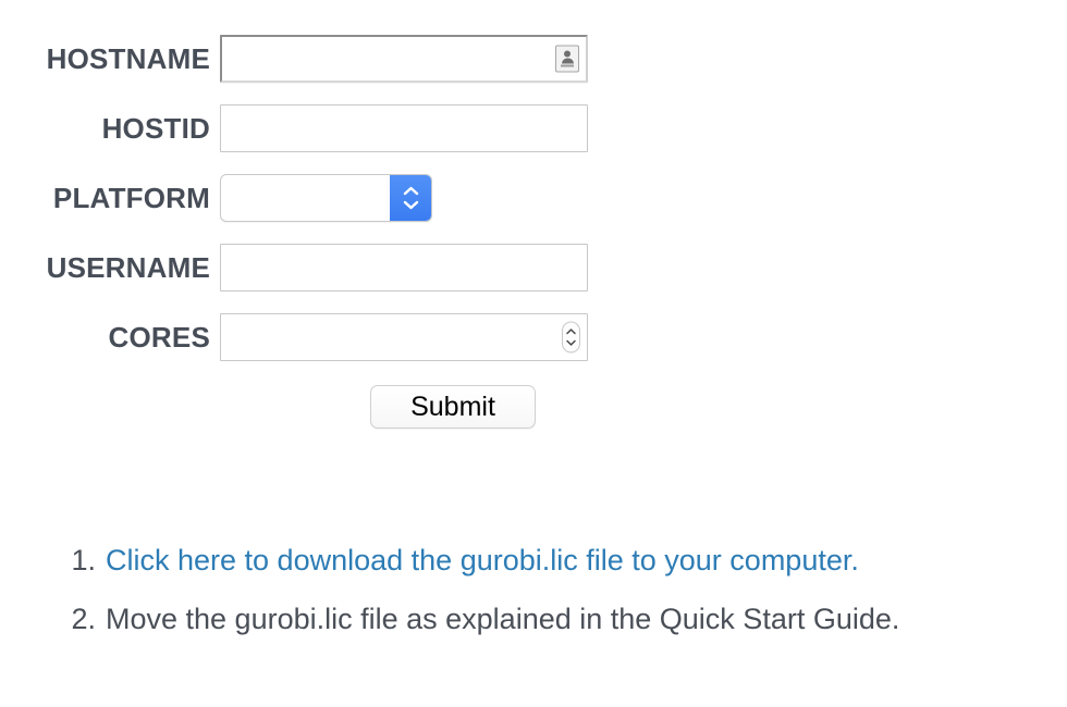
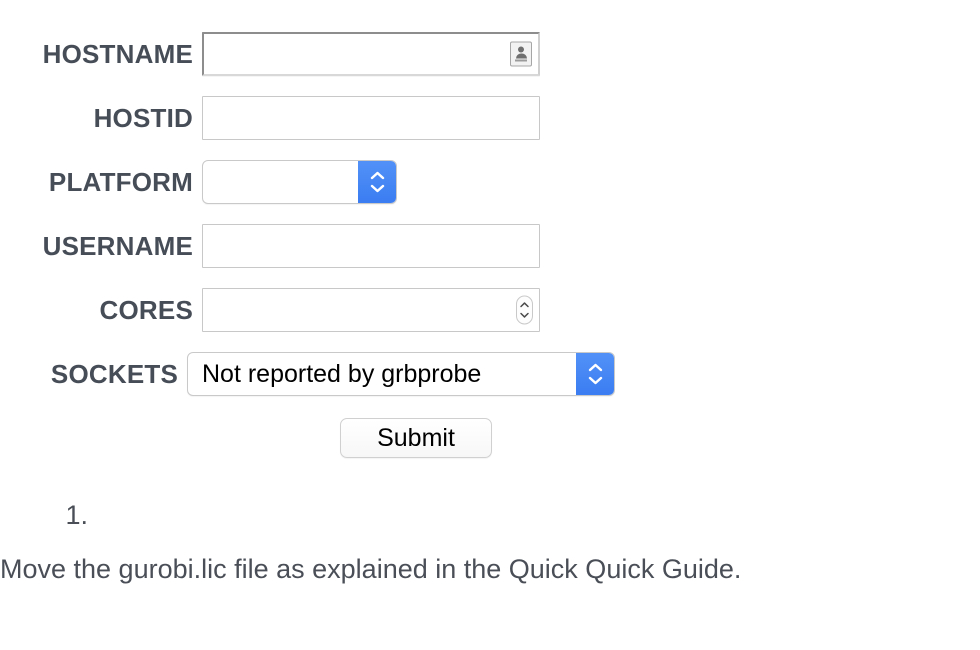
  HOSTNAME
  HOSTID
  PLATFORM
  USERNAME
  CORES
+ SOCKETS
+ Not reported by grbprobe
  Submit
  1.
- Click here to download the gurobi.lic file to your computer.
- 2.
- Move the gurobi.lic file as explained in the Quick Start Guide.
+ Move the gurobi.lic file as explained in the Quick Quick Guide.
